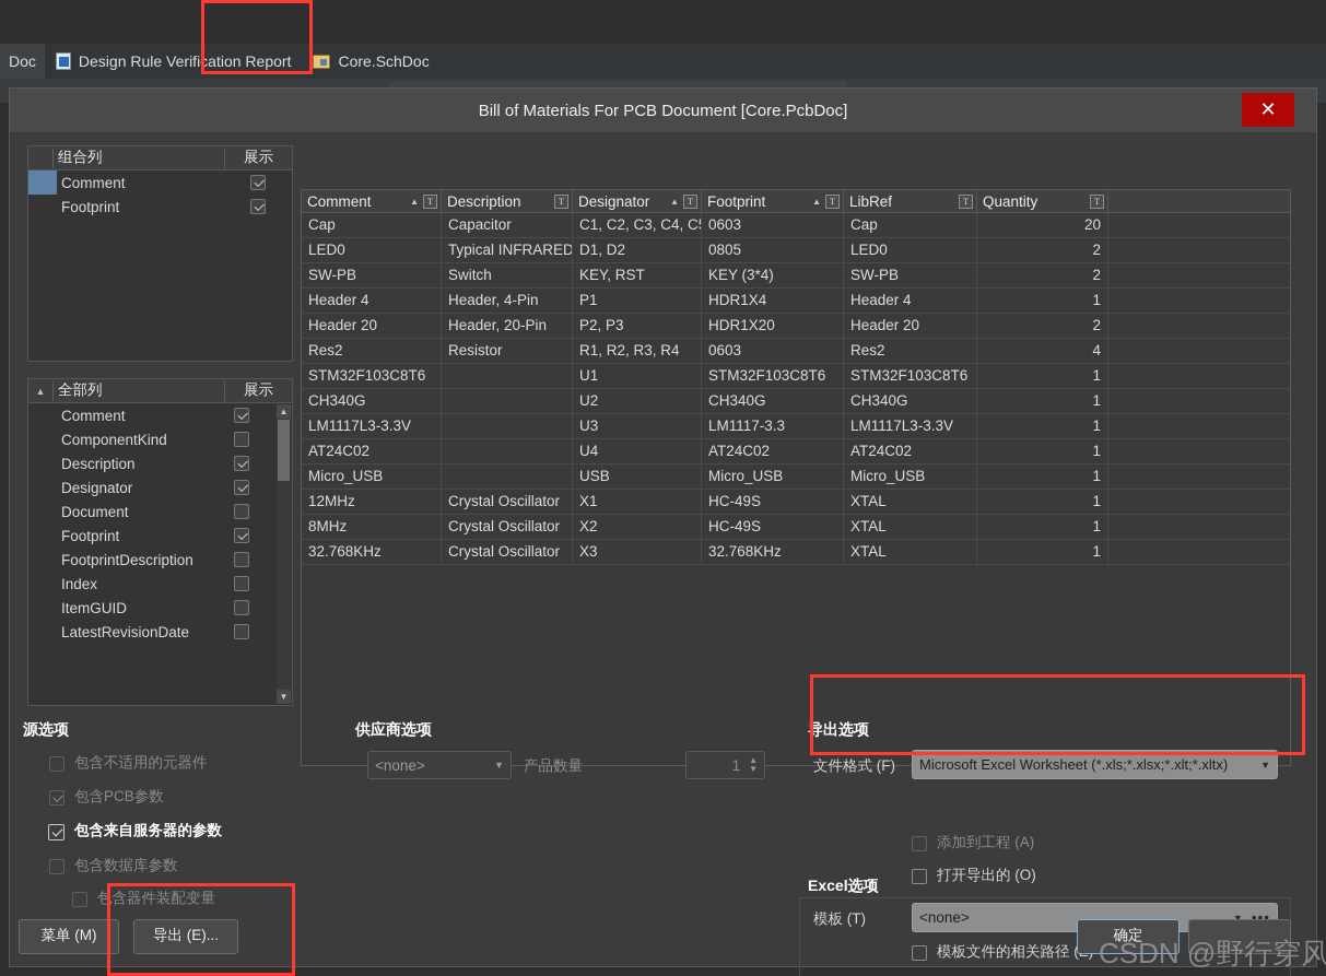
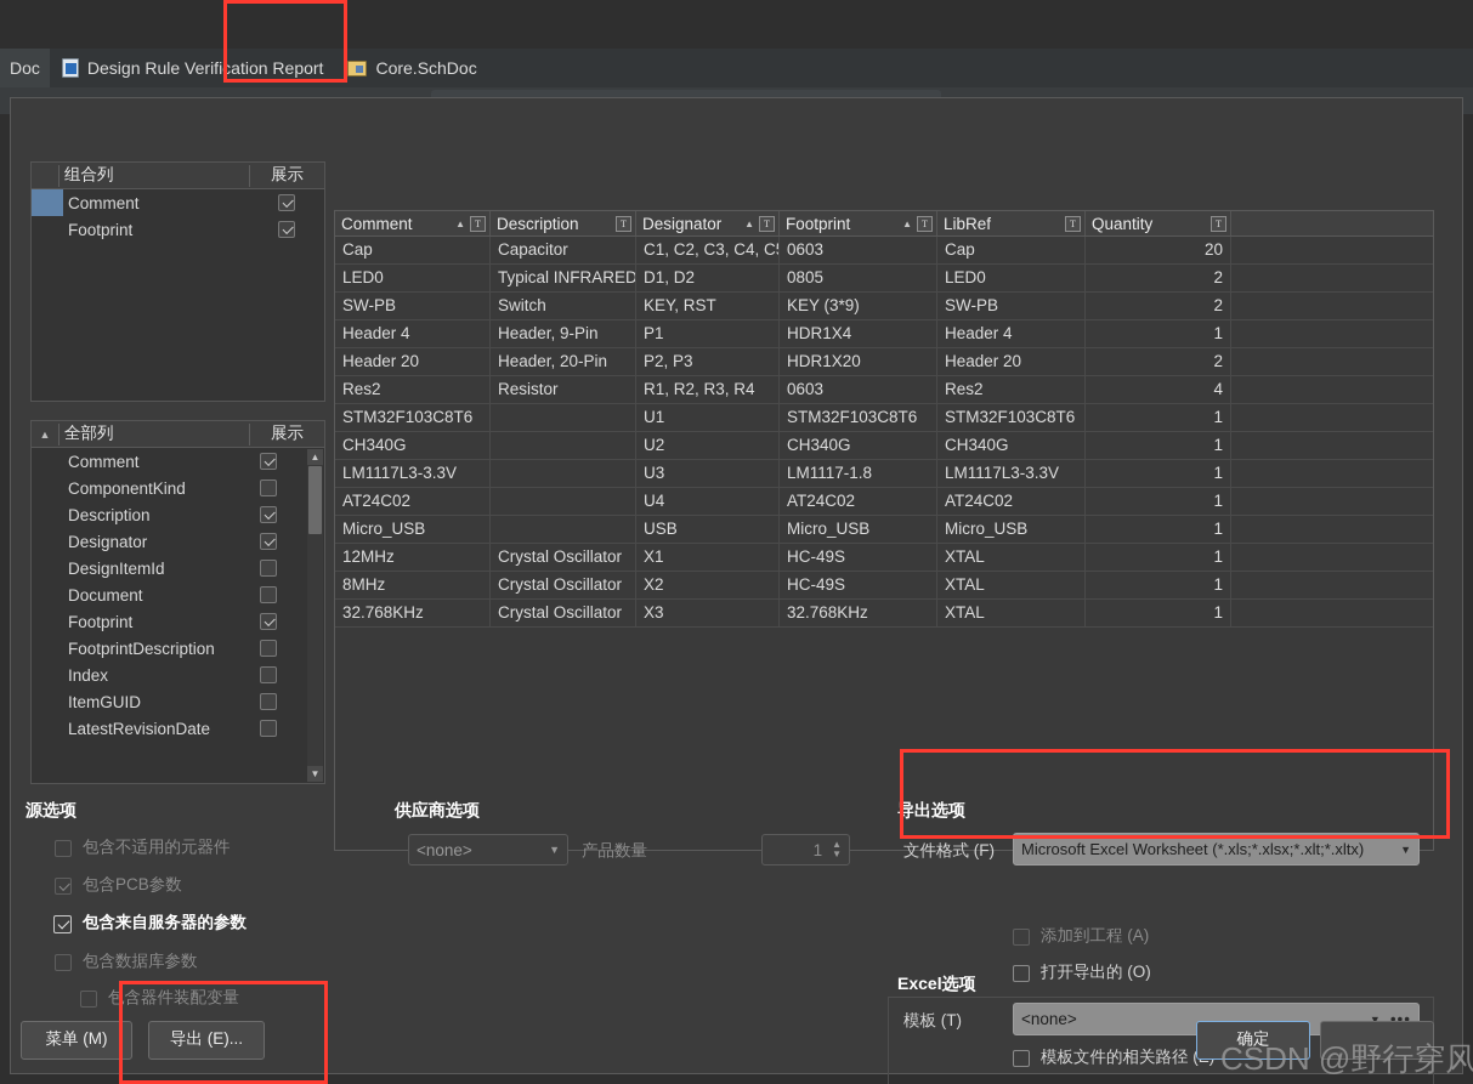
  Doc
  Design Rule Verification Report
  Core.SchDoc
- Bill of Materials For PCB Document [Core.PcbDoc]
- ✕
  组合列
  展示
  Comment
  Footprint
  ▲
  全部列
  展示
  Comment
  ComponentKind
  Description
  Designator
+ DesignItemId
  Document
  Footprint
  FootprintDescription
  Index
  ItemGUID
  LatestRevisionDate
  ▲
  ▼
  Comment
  ▲
  T
  Description
  T
  Designator
  ▲
  T
  Footprint
  ▲
  T
  LibRef
  T
  Quantity
  T
  Cap
  Capacitor
  C1, C2, C3, C4, C
  0603
  Cap
  20
  LED0
  Typical INFRARED
  D1, D2
  0805
  LED0
  2
  SW-PB
  Switch
  KEY, RST
- KEY (3*4)
+ KEY (3*9)
  SW-PB
  2
  Header 4
- Header, 4-Pin
+ Header, 9-Pin
  P1
  HDR1X4
  Header 4
  1
  Header 20
  Header, 20-Pin
  P2, P3
  HDR1X20
  Header 20
  2
  Res2
  Resistor
  R1, R2, R3, R4
  0603
  Res2
  4
  STM32F103C8T6
  U1
  STM32F103C8T6
  STM32F103C8T6
  1
  CH340G
  U2
  CH340G
  CH340G
  1
  LM1117L3-3.3V
  U3
- LM1117-3.3
+ LM1117-1.8
  LM1117L3-3.3V
  1
  AT24C02
  U4
  AT24C02
  AT24C02
  1
  Micro_USB
  USB
  Micro_USB
  Micro_USB
  1
  12MHz
  Crystal Oscillator
  X1
  HC-49S
  XTAL
  1
  8MHz
  Crystal Oscillator
  X2
  HC-49S
  XTAL
  1
  32.768KHz
  Crystal Oscillator
  X3
  32.768KHz
  XTAL
  1
  源选项
  包含不适用的元器件
  包含PCB参数
  包含来自服务器的参数
  包含数据库参数
  包含器件装配变量
  供应商选项
  <none>
  ▼
  产品数量
  1
  ▲
  ▼
  导出选项
  文件格式 (F)
  Microsoft Excel Worksheet (*.xls;*.xlsx;*.xlt;*.xltx)
  ▼
  添加到工程 (A)
  打开导出的 (O)
  Excel选项
  模板 (T)
  <none>
  ▼
  •••
  模板文件的相关路径
  菜单 (M)
  导出 (E)...
  确定
  CSDN @野行穿风
